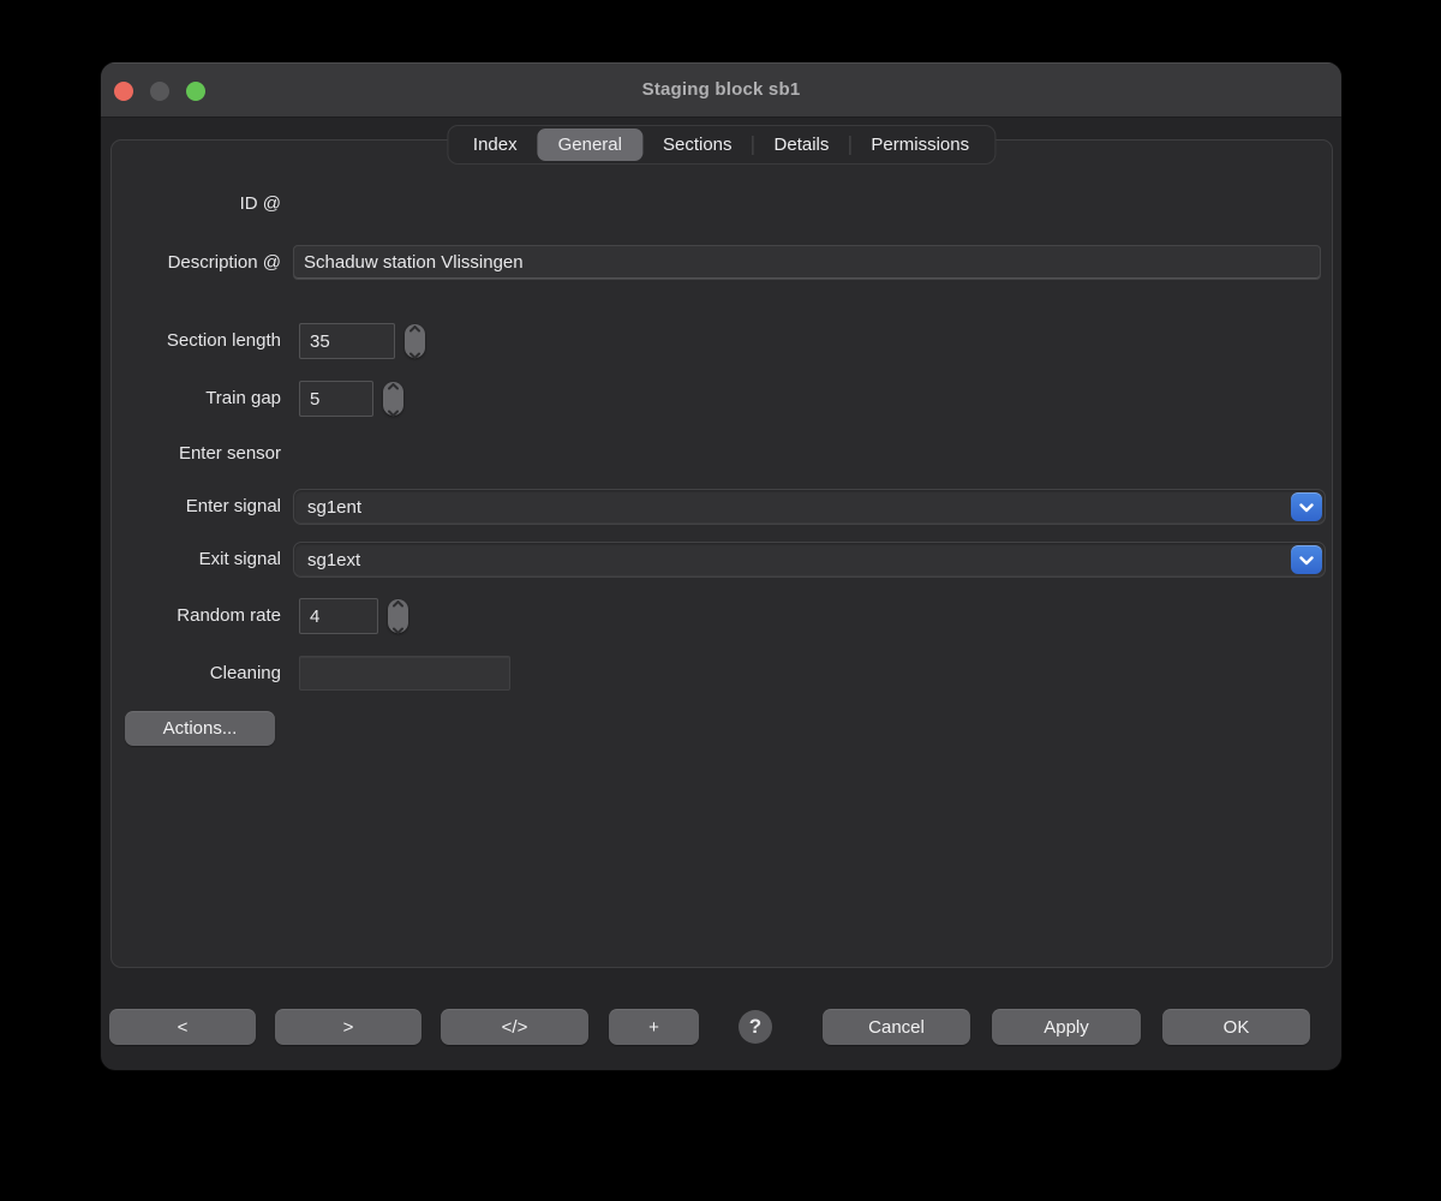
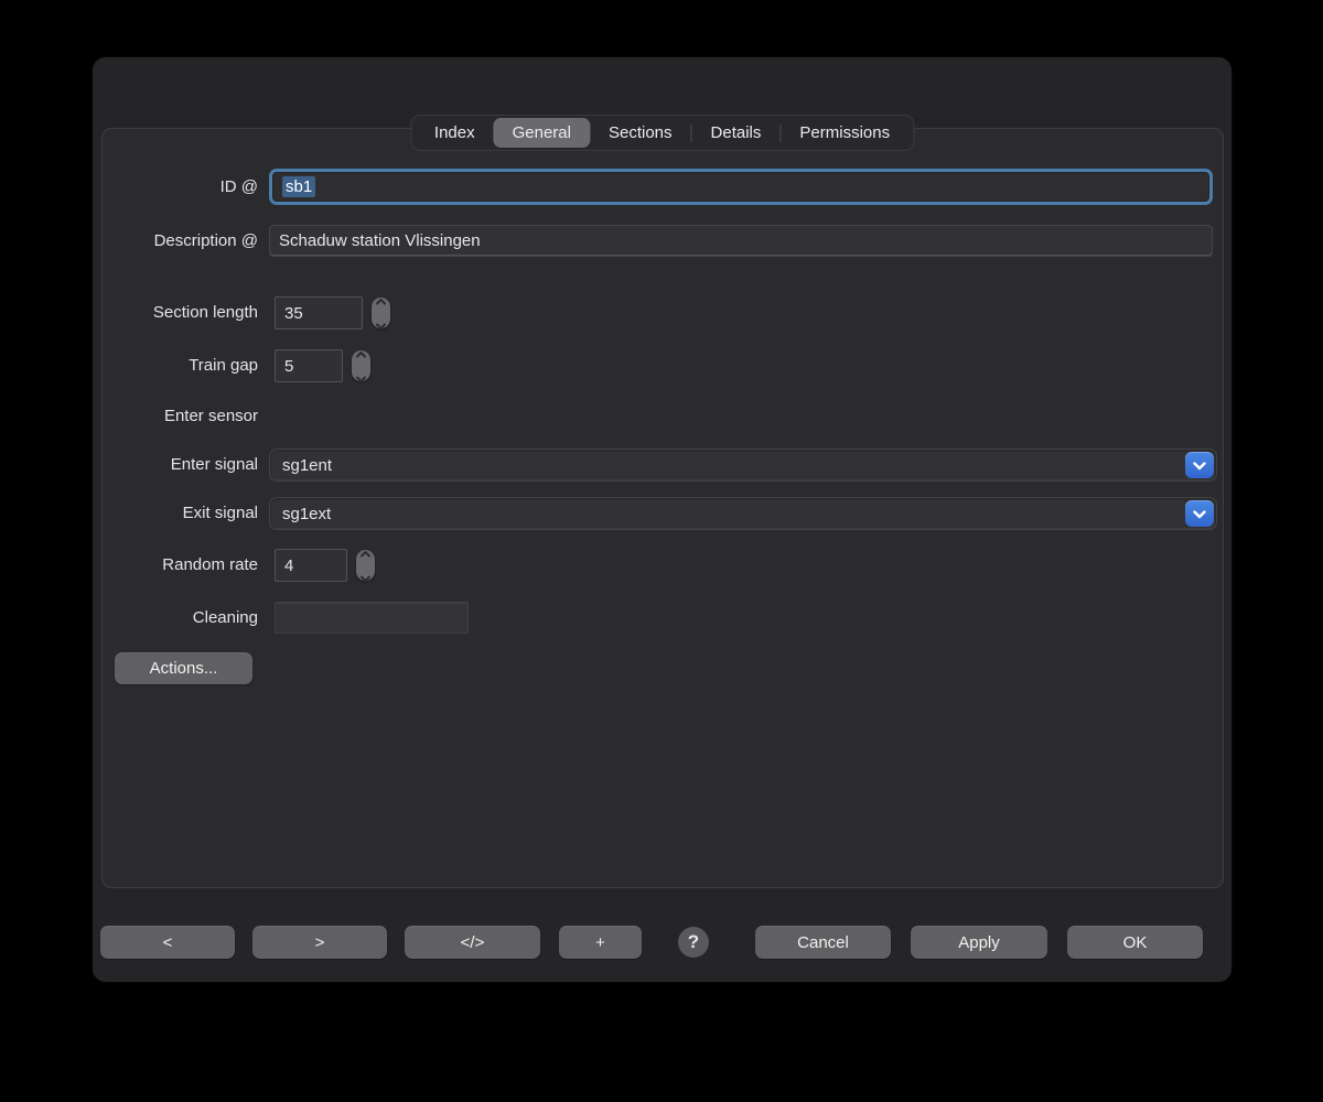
- Staging block sb1
  Index
  General
  Sections
  Details
  Permissions
  ID @
  Description @
  Section length
  Train gap
  Enter sensor
  Enter signal
  Exit signal
  Random rate
  Cleaning
+ sb1
  Schaduw station Vlissingen
  35
  5
  sg1ent
  sg1ext
  4
  Actions...
  <
  >
  </>
  +
  ?
  Cancel
  Apply
  OK
